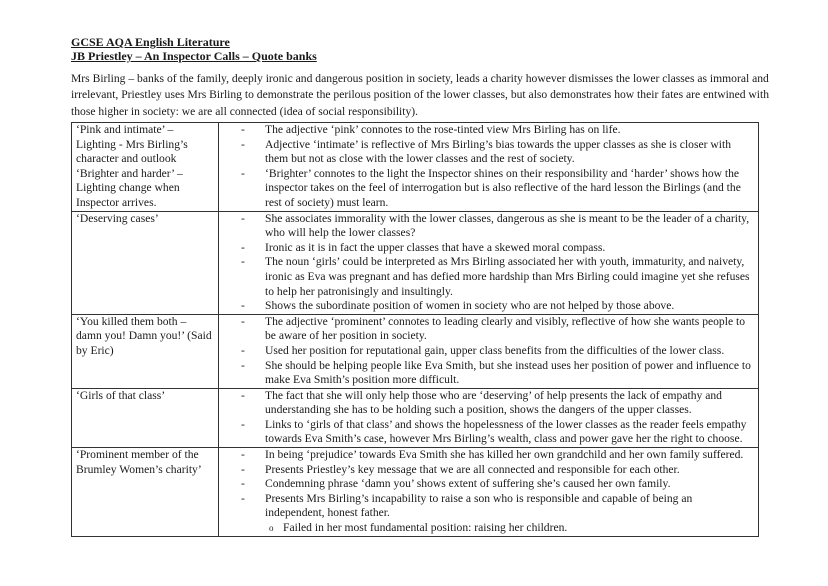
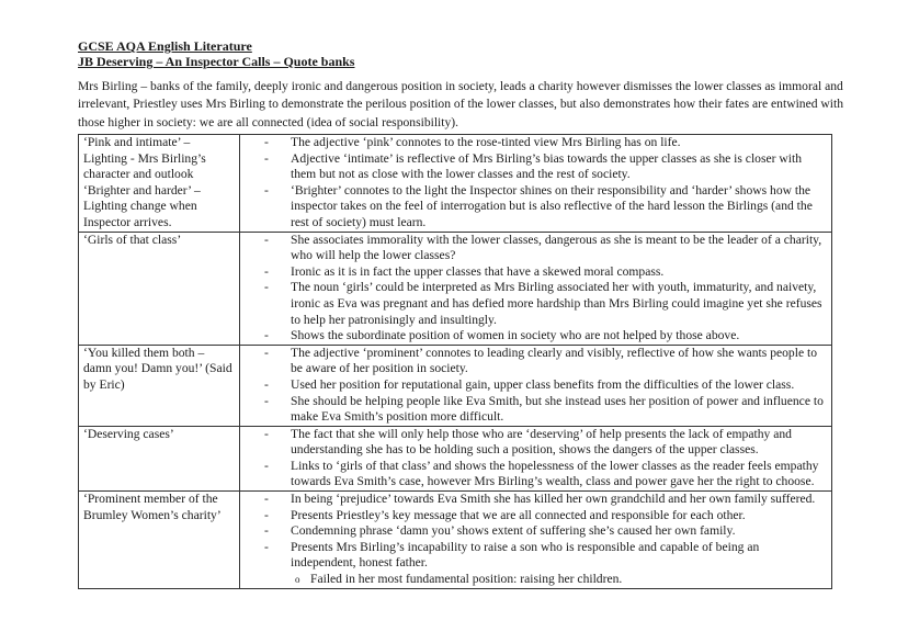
  GCSE AQA English Literature
- JB Priestley – An Inspector Calls – Quote banks
+ JB Deserving – An Inspector Calls – Quote banks
  Mrs Birling – banks of the family, deeply ironic and dangerous position in society, leads a charity however dismisses the lower classes as immoral and irrelevant, Priestley uses Mrs Birling to demonstrate the perilous position of the lower classes, but also demonstrates how their fates are entwined with those higher in society: we are all connected (idea of social responsibility).
  ‘Pink and intimate’ – Lighting - Mrs Birling’s character and outlook ‘Brighter and harder’ – Lighting change when Inspector arrives.	- The adjective ‘pink’ connotes to the rose-tinted view Mrs Birling has on life. - Adjective ‘intimate’ is reflective of Mrs Birling’s bias towards the upper classes as she is closer with them but not as close with the lower classes and the rest of society. - ‘Brighter’ connotes to the light the Inspector shines on their responsibility and ‘harder’ shows how the inspector takes on the feel of interrogation but is also reflective of the hard lesson the Birlings (and the rest of society) must learn.
- ‘Deserving cases’	- She associates immorality with the lower classes, dangerous as she is meant to be the leader of a charity, who will help the lower classes? - Ironic as it is in fact the upper classes that have a skewed moral compass. - The noun ‘girls’ could be interpreted as Mrs Birling associated her with youth, immaturity, and naivety, ironic as Eva was pregnant and has defied more hardship than Mrs Birling could imagine yet she refuses to help her patronisingly and insultingly. - Shows the subordinate position of women in society who are not helped by those above.
+ ‘Girls of that class’	- She associates immorality with the lower classes, dangerous as she is meant to be the leader of a charity, who will help the lower classes? - Ironic as it is in fact the upper classes that have a skewed moral compass. - The noun ‘girls’ could be interpreted as Mrs Birling associated her with youth, immaturity, and naivety, ironic as Eva was pregnant and has defied more hardship than Mrs Birling could imagine yet she refuses to help her patronisingly and insultingly. - Shows the subordinate position of women in society who are not helped by those above.
  ‘You killed them both – damn you! Damn you!’ (Said by Eric)	- The adjective ‘prominent’ connotes to leading clearly and visibly, reflective of how she wants people to be aware of her position in society. - Used her position for reputational gain, upper class benefits from the difficulties of the lower class. - She should be helping people like Eva Smith, but she instead uses her position of power and influence to make Eva Smith’s position more difficult.
- ‘Girls of that class’	- The fact that she will only help those who are ‘deserving’ of help presents the lack of empathy and understanding she has to be holding such a position, shows the dangers of the upper classes. - Links to ‘girls of that class’ and shows the hopelessness of the lower classes as the reader feels empathy towards Eva Smith’s case, however Mrs Birling’s wealth, class and power gave her the right to choose.
+ ‘Deserving cases’	- The fact that she will only help those who are ‘deserving’ of help presents the lack of empathy and understanding she has to be holding such a position, shows the dangers of the upper classes. - Links to ‘girls of that class’ and shows the hopelessness of the lower classes as the reader feels empathy towards Eva Smith’s case, however Mrs Birling’s wealth, class and power gave her the right to choose.
  ‘Prominent member of the Brumley Women’s charity’	- In being ‘prejudice’ towards Eva Smith she has killed her own grandchild and her own family suffered. - Presents Priestley’s key message that we are all connected and responsible for each other. - Condemning phrase ‘damn you’ shows extent of suffering she’s caused her own family. - Presents Mrs Birling’s incapability to raise a son who is responsible and capable of being an independent, honest father. o Failed in her most fundamental position: raising her children.
